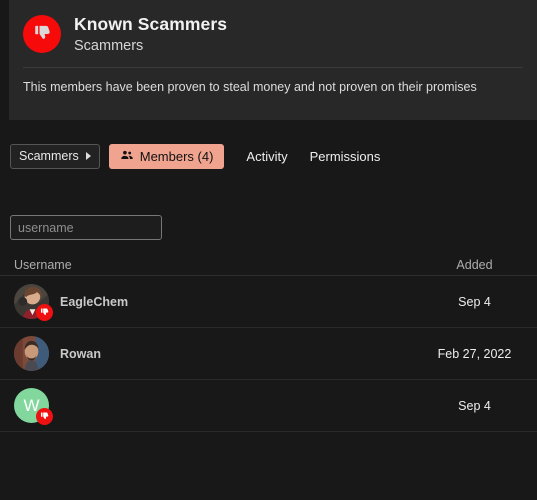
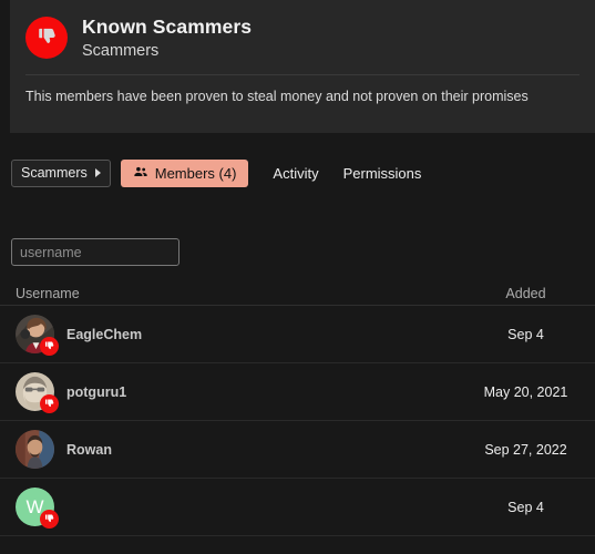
  Known Scammers
  Scammers
  This members have been proven to steal money and not proven on their promises
  Scammers
  Members (4)
  Activity
  Permissions
  username
  Username
  Added
  EagleChem
  Sep 4
+ potguru1
+ May 20, 2021
  Rowan
- Feb 27, 2022
+ Sep 27, 2022
  W
  Sep 4
